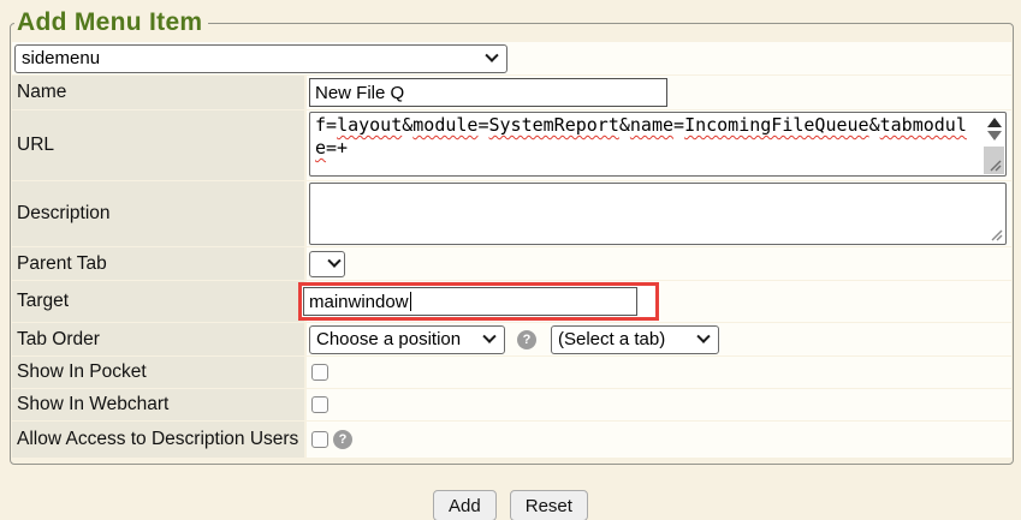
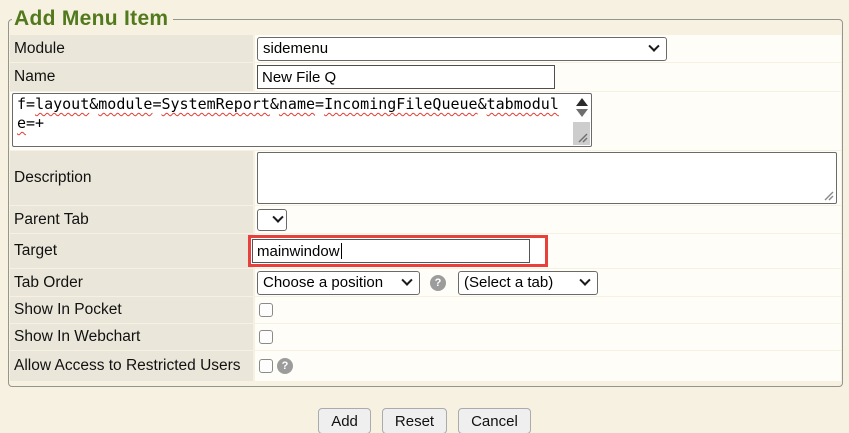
  Add Menu Item
+ Module
  sidemenu
  Name
  New File Q
- URL
  f=layout&module=SystemReport&name=IncomingFileQueue&tabmodul
  e=+
  Description
  Parent Tab
  Target
  mainwindow
  Tab Order
  Choose a position
  ?
  (Select a tab)
  Show In Pocket
  Show In Webchart
- Allow Access to Description Users
+ Allow Access to Restricted Users
  ?
  Add
  Reset
+ Cancel
